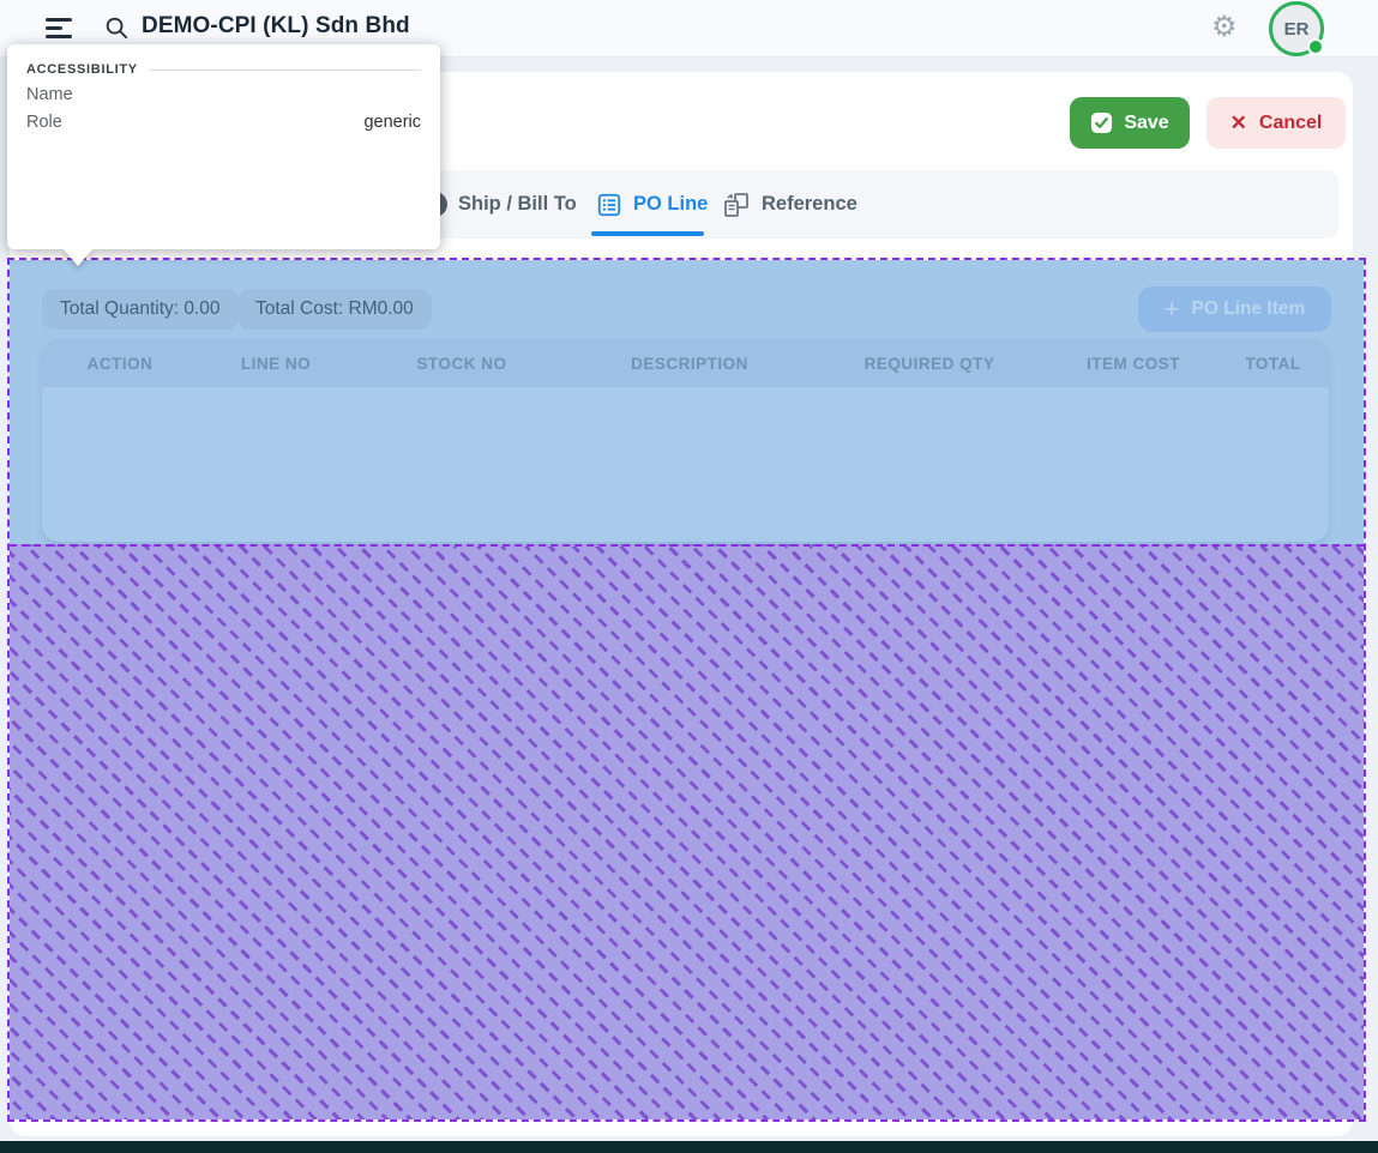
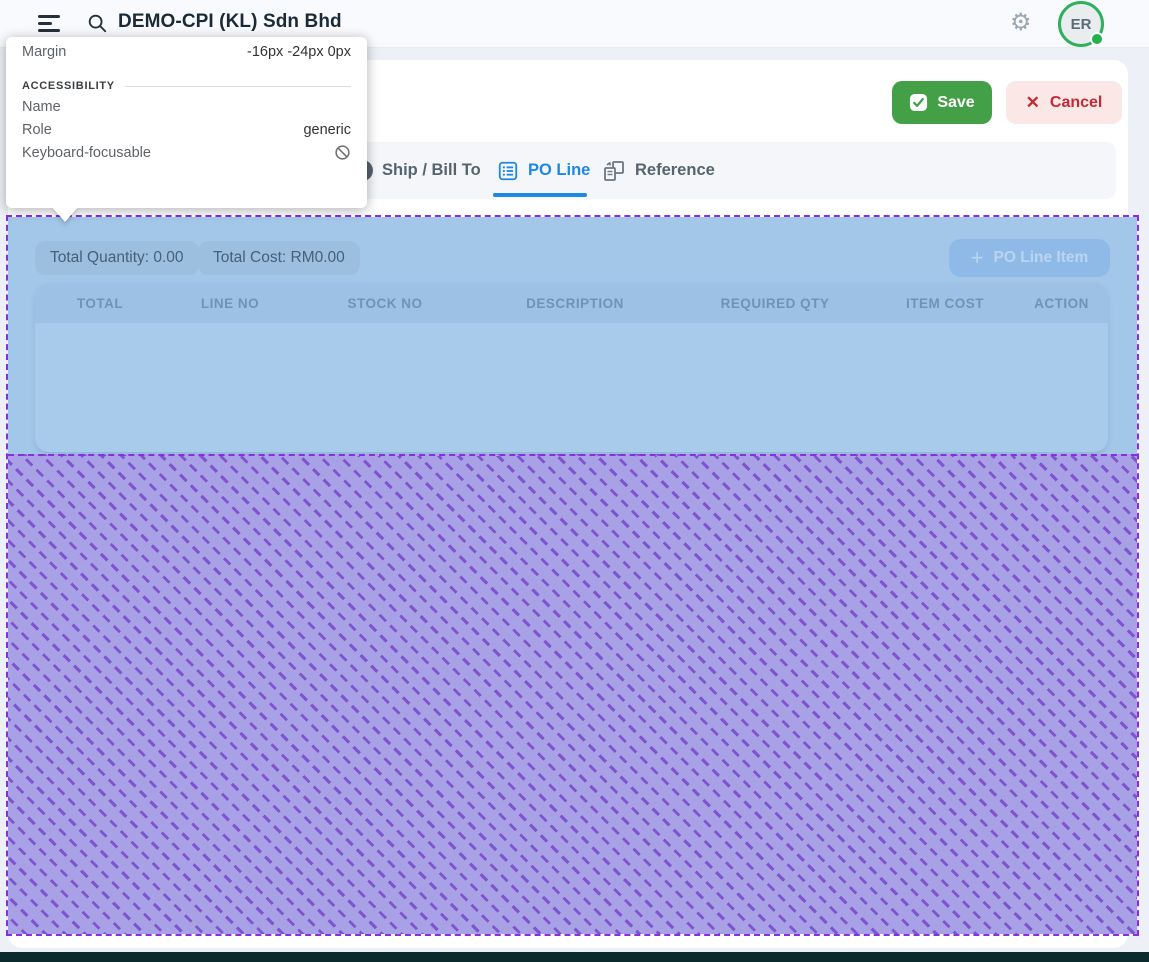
  DEMO-CPI (KL) Sdn Bhd
  ⚙
  ER
  Save
  ✕
  Cancel
  Ship / Bill To
  PO Line
  Reference
  Total Quantity: 0.00
  Total Cost: RM0.00
  +
  PO Line Item
- ACTION
+ TOTAL
  LINE NO
  STOCK NO
  DESCRIPTION
  REQUIRED QTY
  ITEM COST
- TOTAL
+ ACTION
+ Margin
+ -16px -24px 0px
  ACCESSIBILITY
  Name
  Role
  generic
+ Keyboard-focusable
